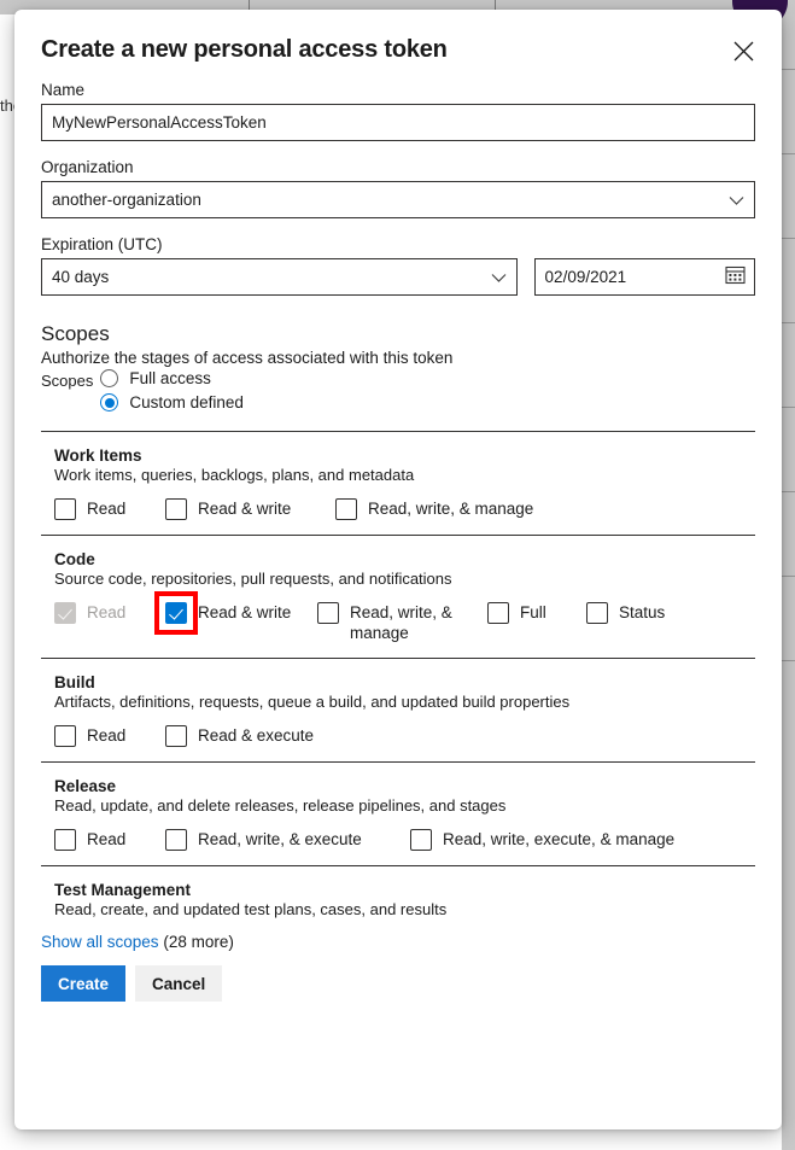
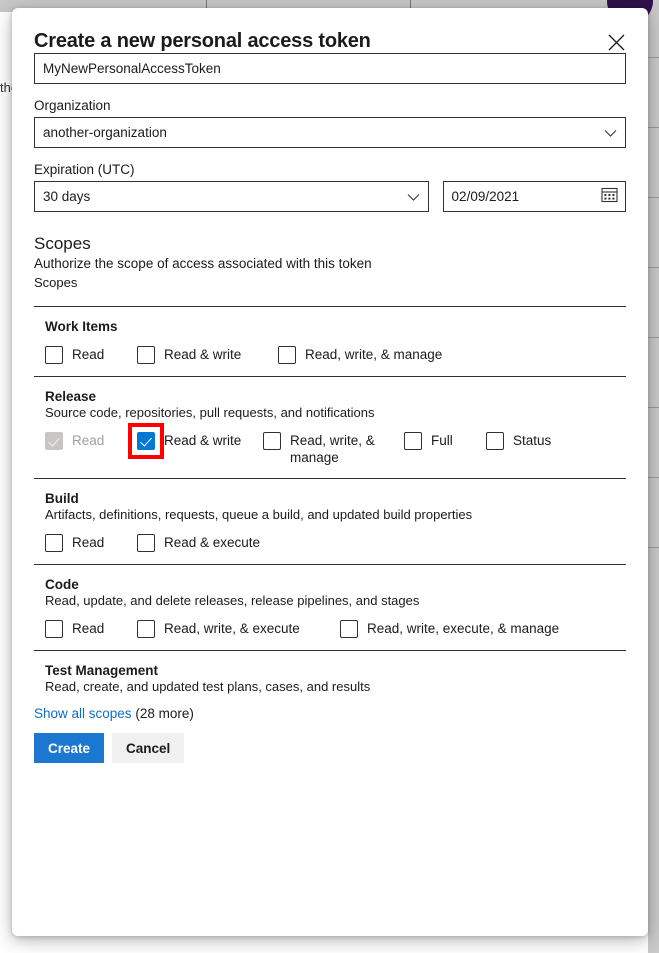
  Create a new personal access token
- Name
  MyNewPersonalAccessToken
  Organization
  another-organization
  Expiration (UTC)
- 40 days
+ 30 days
  02/09/2021
  Scopes
- Authorize the stages of access associated with this token
+ Authorize the scope of access associated with this token
  Scopes
- Full access
- Custom defined
  Work Items
- Work items, queries, backlogs, plans, and metadata
  Read
  Read & write
  Read, write, & manage
- Code
+ Release
  Source code, repositories, pull requests, and notifications
  Read
  Read & write
  Read, write, & manage
  Full
  Status
  Build
  Artifacts, definitions, requests, queue a build, and updated build properties
  Read
  Read & execute
- Release
+ Code
  Read, update, and delete releases, release pipelines, and stages
  Read
  Read, write, & execute
  Read, write, execute, & manage
  Test Management
  Read, create, and updated test plans, cases, and results
  Show all scopes (28 more)
  Create
  Cancel
